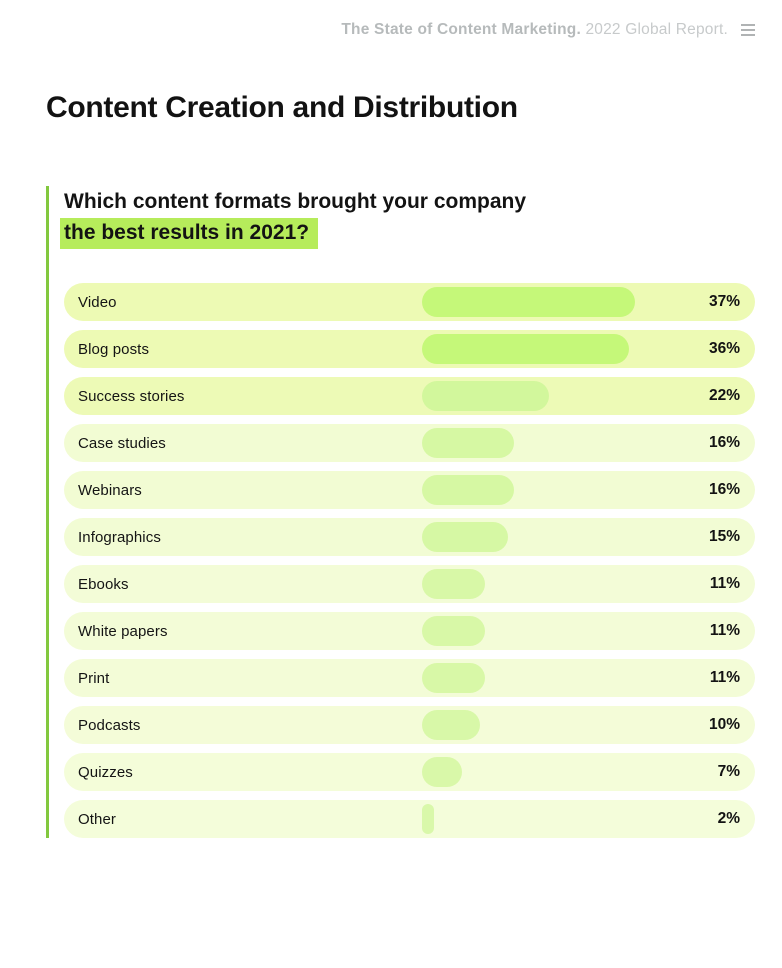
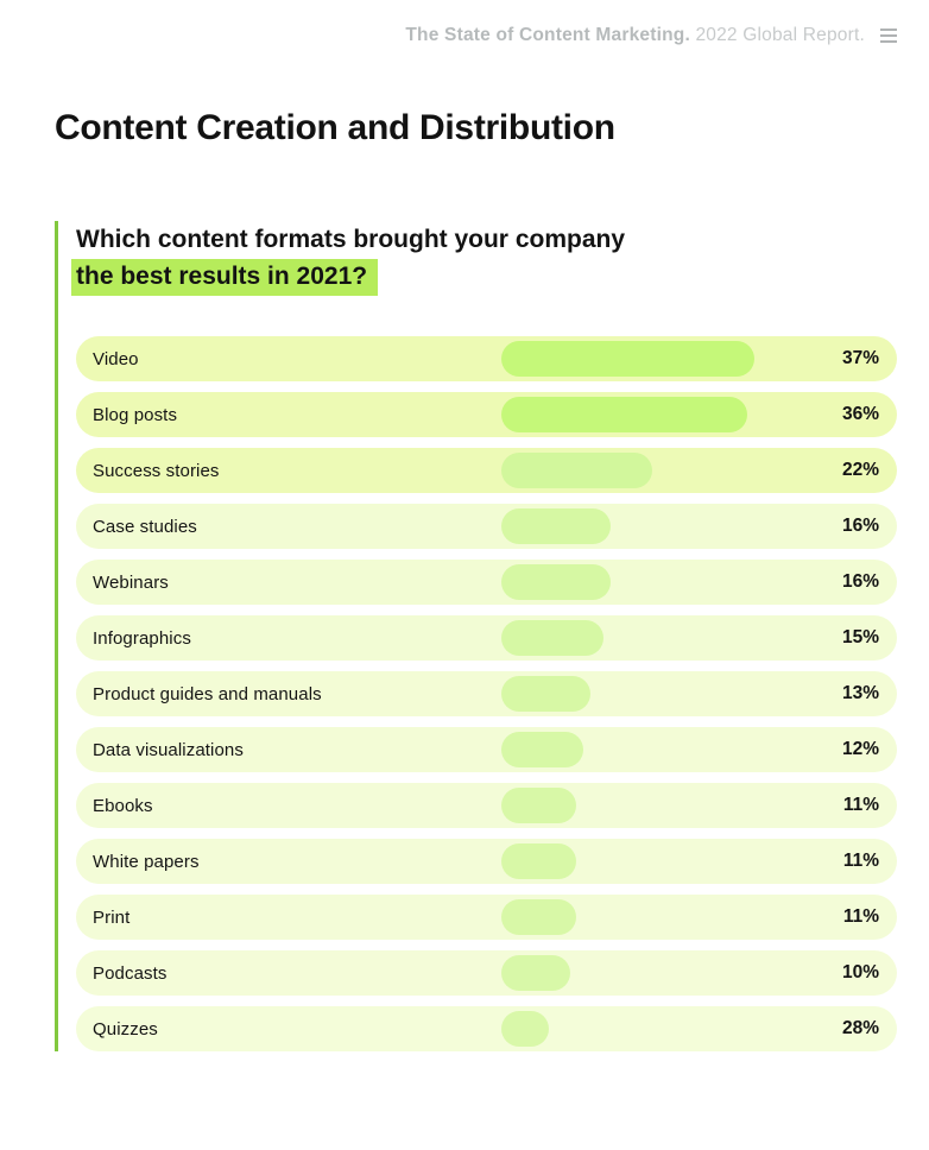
  The State of Content Marketing. 2022 Global Report.
  Content Creation and Distribution
  Which content formats brought your company
  the best results in 2021?
  Video
  37%
  Blog posts
  36%
  Success stories
  22%
  Case studies
  16%
  Webinars
  16%
  Infographics
  15%
+ Product guides and manuals
+ 13%
+ Data visualizations
+ 12%
  Ebooks
  11%
  White papers
  11%
  Print
  11%
  Podcasts
  10%
  Quizzes
- 7%
+ 28%
- Other
- 2%
